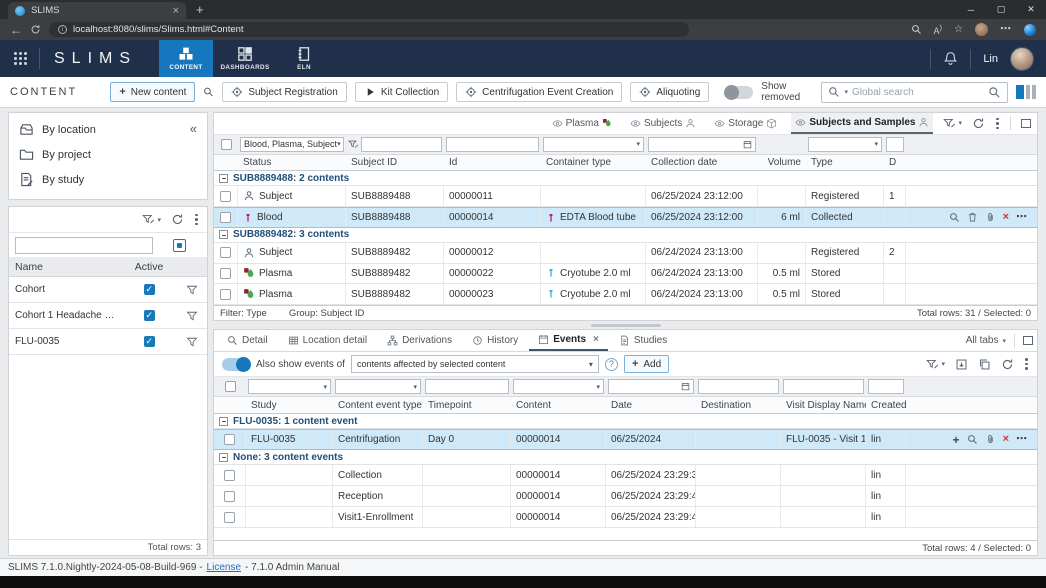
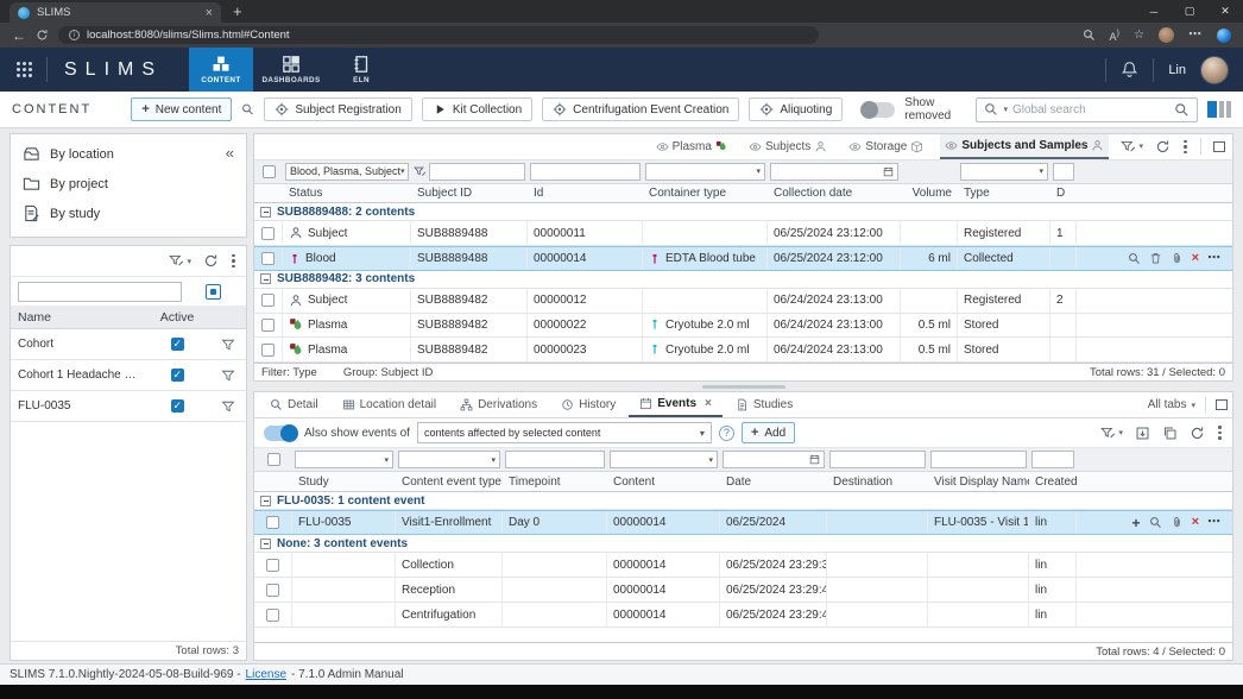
  SLIMS
  ×
  +
  ─
  ▢
  ✕
  ←
  localhost:8080/slims/Slims.html#Content
  A)
  ☆
  ⋯
  SLIMS
  Lin
  CONTENT
  +
  New content
  Subject Registration
  Kit Collection
  Centrifugation Event Creation
  Aliquoting
  Show removed
  Global search
  By location
  «
  By project
  By study
  Name
  Active
  Cohort
  Cohort 1 Headache S...
  FLU-0035
  Total rows: 3
  Plasma
  Subjects
  Storage
  Subjects and Samples
  Blood, Plasma, Subject
  Status
  Subject ID
  Id
  Container type
  Collection date
  Volume
  Type
  D
  SUB8889488: 2 contents
  Subject
  SUB8889488
  00000011
  06/25/2024 23:12:00
  Registered
  1
  Blood
  SUB8889488
  00000014
  EDTA Blood tube
  06/25/2024 23:12:00
  6 ml
  Collected
  ×
  ⋯
  SUB8889482: 3 contents
  Subject
  SUB8889482
  00000012
  06/24/2024 23:13:00
  Registered
  2
  Plasma
  SUB8889482
  00000022
  Cryotube 2.0 ml
  06/24/2024 23:13:00
  0.5 ml
  Stored
  Plasma
  SUB8889482
  00000023
  Cryotube 2.0 ml
  06/24/2024 23:13:00
  0.5 ml
  Stored
  Filter: Type
  Group: Subject ID
  Total rows: 31 / Selected: 0
  Detail
  Location detail
  Derivations
  History
  Events
  ×
  Studies
  All tabs
  Also show events of
  contents affected by selected content
  ▾
  ?
  +
  Add
  Study
  Content event type
  Timepoint
  Content
  Date
  Destination
  Visit Display Nam
  Created
  FLU-0035: 1 content event
  FLU-0035
- Centrifugation
+ Visit1-Enrollment
  Day 0
  00000014
  06/25/2024
  lin
  +
  ×
  ⋯
  None: 3 content events
  Collection
  00000014
  06/25/2024 23:29:3
  lin
  Reception
  00000014
  06/25/2024 23:29:4
  lin
- Visit1-Enrollment
+ Centrifugation
  00000014
  06/25/2024 23:29:4
  lin
  Total rows: 4 / Selected: 0
  SLIMS 7.1.0.Nightly-2024-05-08-Build-969 -
  License
  - 7.1.0 Admin Manual
